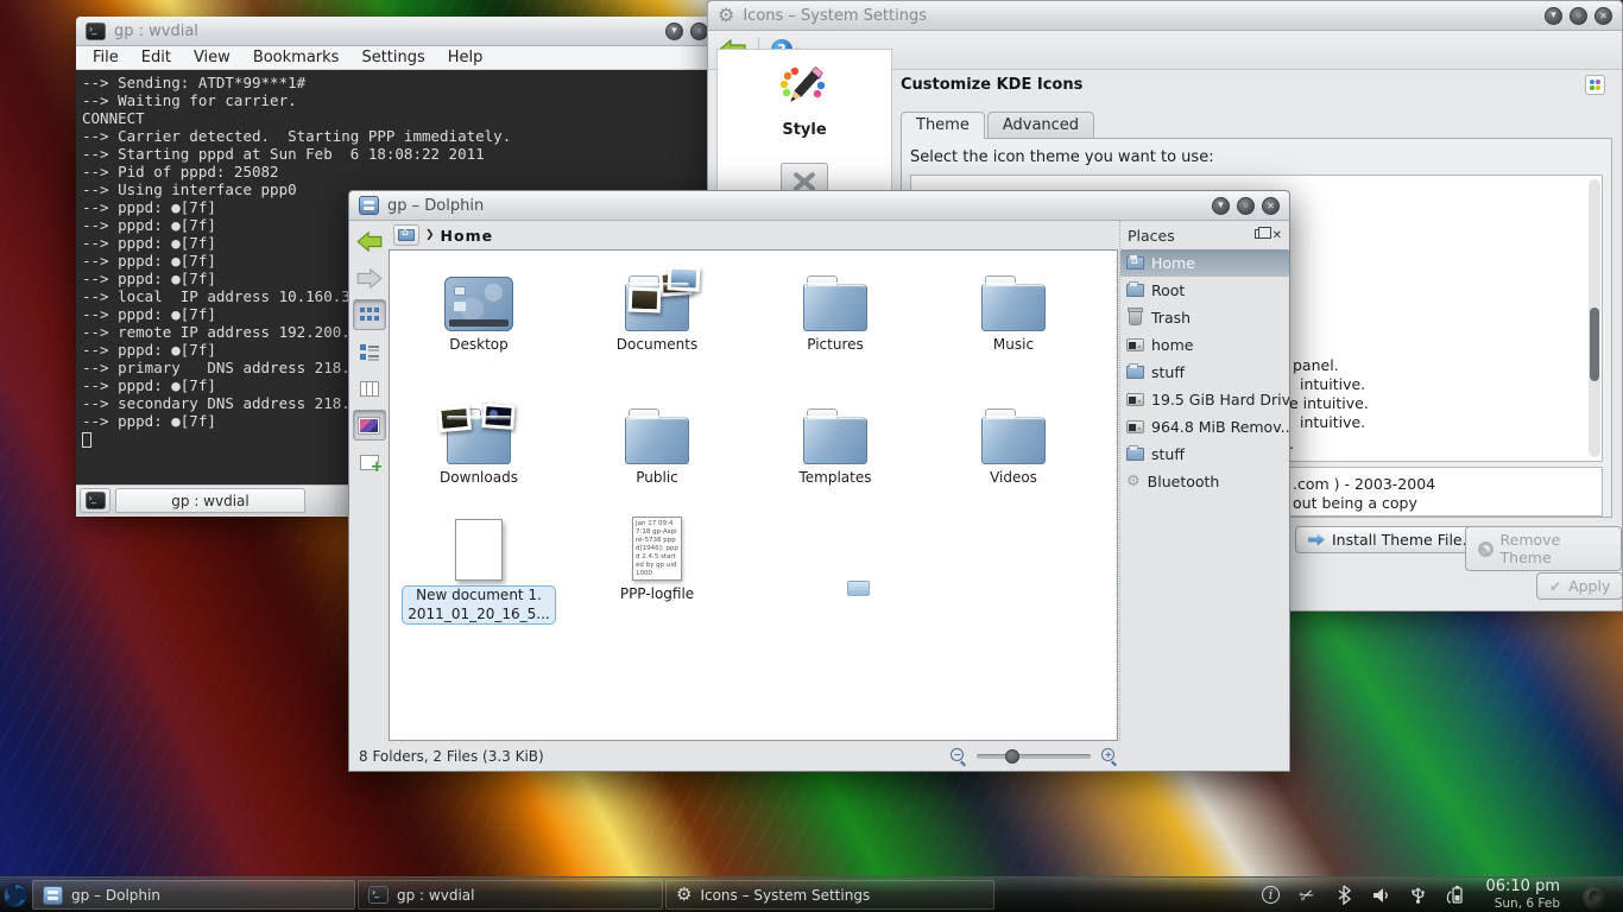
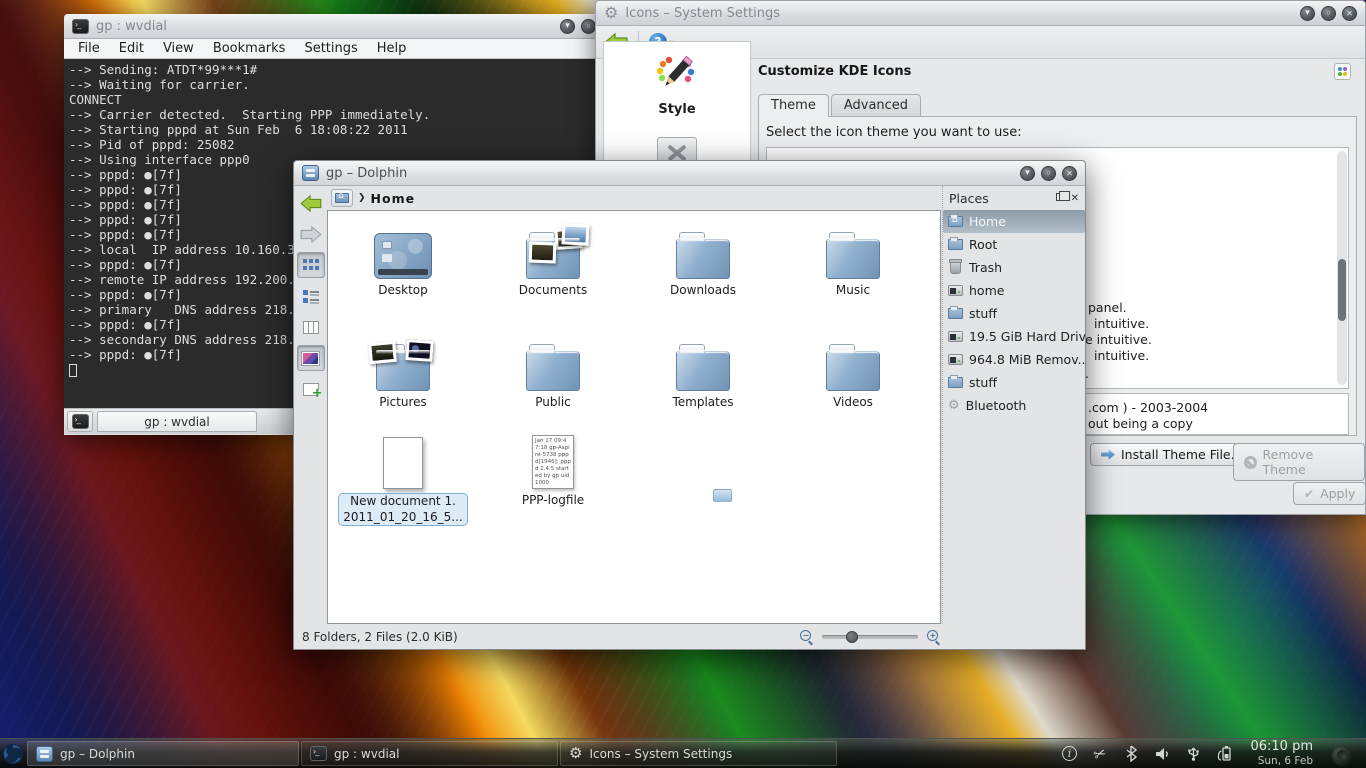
  gp : wvdial
  File
  Edit
  View
  Bookmarks
  Settings
  Help
  --> Sending: ATDT*99***1#
  --> Waiting for carrier.
  CONNECT
  --> Carrier detected. Starting PPP immediately.
  --> Starting pppd at Sun Feb 6 18:08:22 2011
  --> Pid of pppd: 25082
  --> Using interface ppp0
  --> pppd: ●[7f]
  --> pppd: ●[7f]
  --> pppd: ●[7f]
  --> pppd: ●[7f]
  --> pppd: ●[7f]
  --> local IP address 10.160.3
  --> pppd: ●[7f]
  --> remote IP address 192.200.
  --> pppd: ●[7f]
  --> primary DNS address 218.
  --> pppd: ●[7f]
  --> secondary DNS address 218.
  --> pppd: ●[7f]
  gp : wvdial
  ⚙
  Icons – System Settings
  Style
  Customize KDE Icons
  Theme
  Advanced
  Select the icon theme you want to use:
  panel.
  intuitive.
  e intuitive.
  intuitive.
  .
  .com ) - 2003-2004
  out being a copy
  Install Theme File
  Remove Theme
  ✔
  Apply
  gp – Dolphin
  ❯
  Home
  Desktop
  Documents
- Pictures
+ Downloads
  Music
- Downloads
+ Pictures
  Public
  Templates
  Videos
  New document 1.
  2011_01_20_16_5...
  PPP-logfile
  Places
  ✕
  Home
  Root
  Trash
  home
  stuff
  19.5 GiB Hard Driv
  964.8 MiB Remov..
  stuff
  ⚙
  Bluetooth
- 8 Folders, 2 Files (3.3 KiB)
+ 8 Folders, 2 Files (2.0 KiB)
  −
  +
  gp – Dolphin
  gp : wvdial
  ⚙
  Icons – System Settings
  i
  06:10 pm
  Sun, 6 Feb
